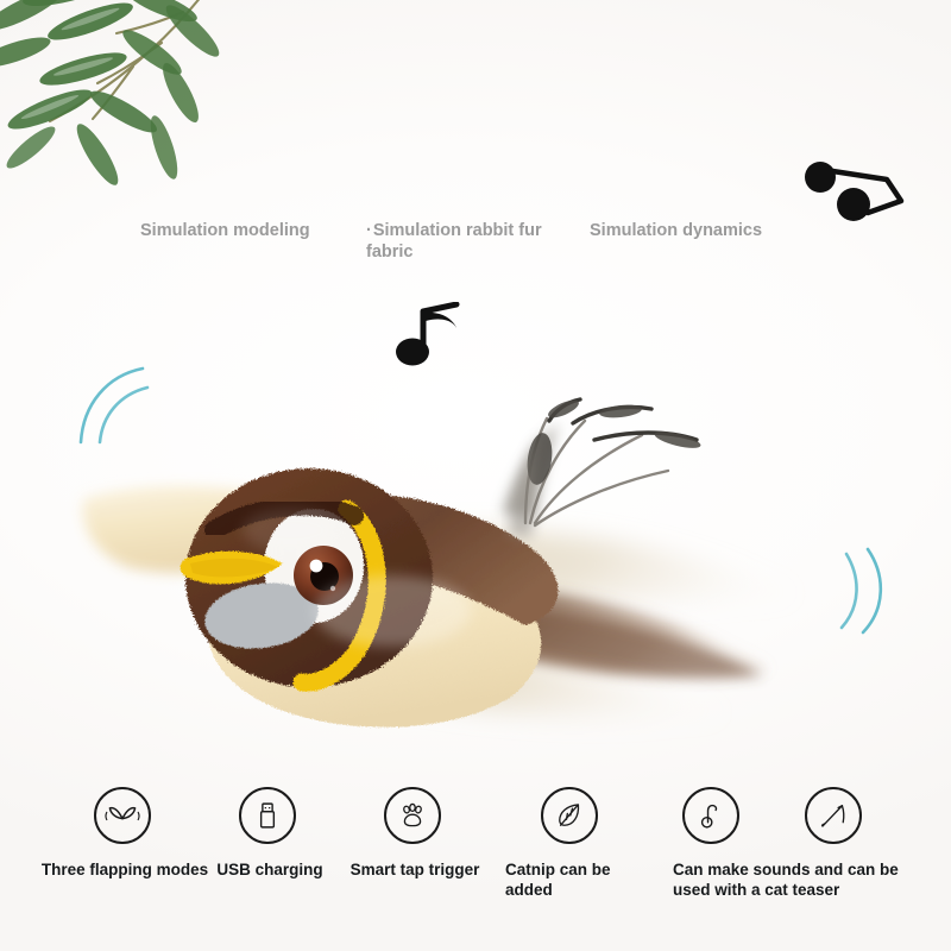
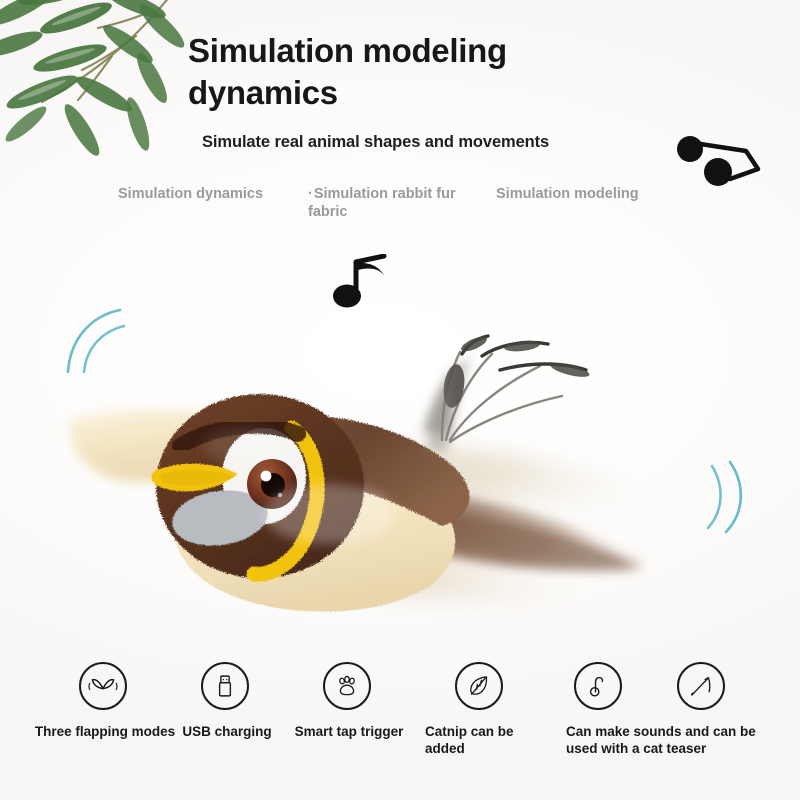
+ Simulation modeling dynamics
+ Simulate real animal shapes and movements
- Simulation modeling
+ Simulation dynamics
  ·Simulation rabbit fur fabric
- Simulation dynamics
+ Simulation modeling
  Three flapping modes
  USB charging
  Smart tap trigger
  Catnip can be
  added
  Can make sounds and can be
  used with a cat teaser
